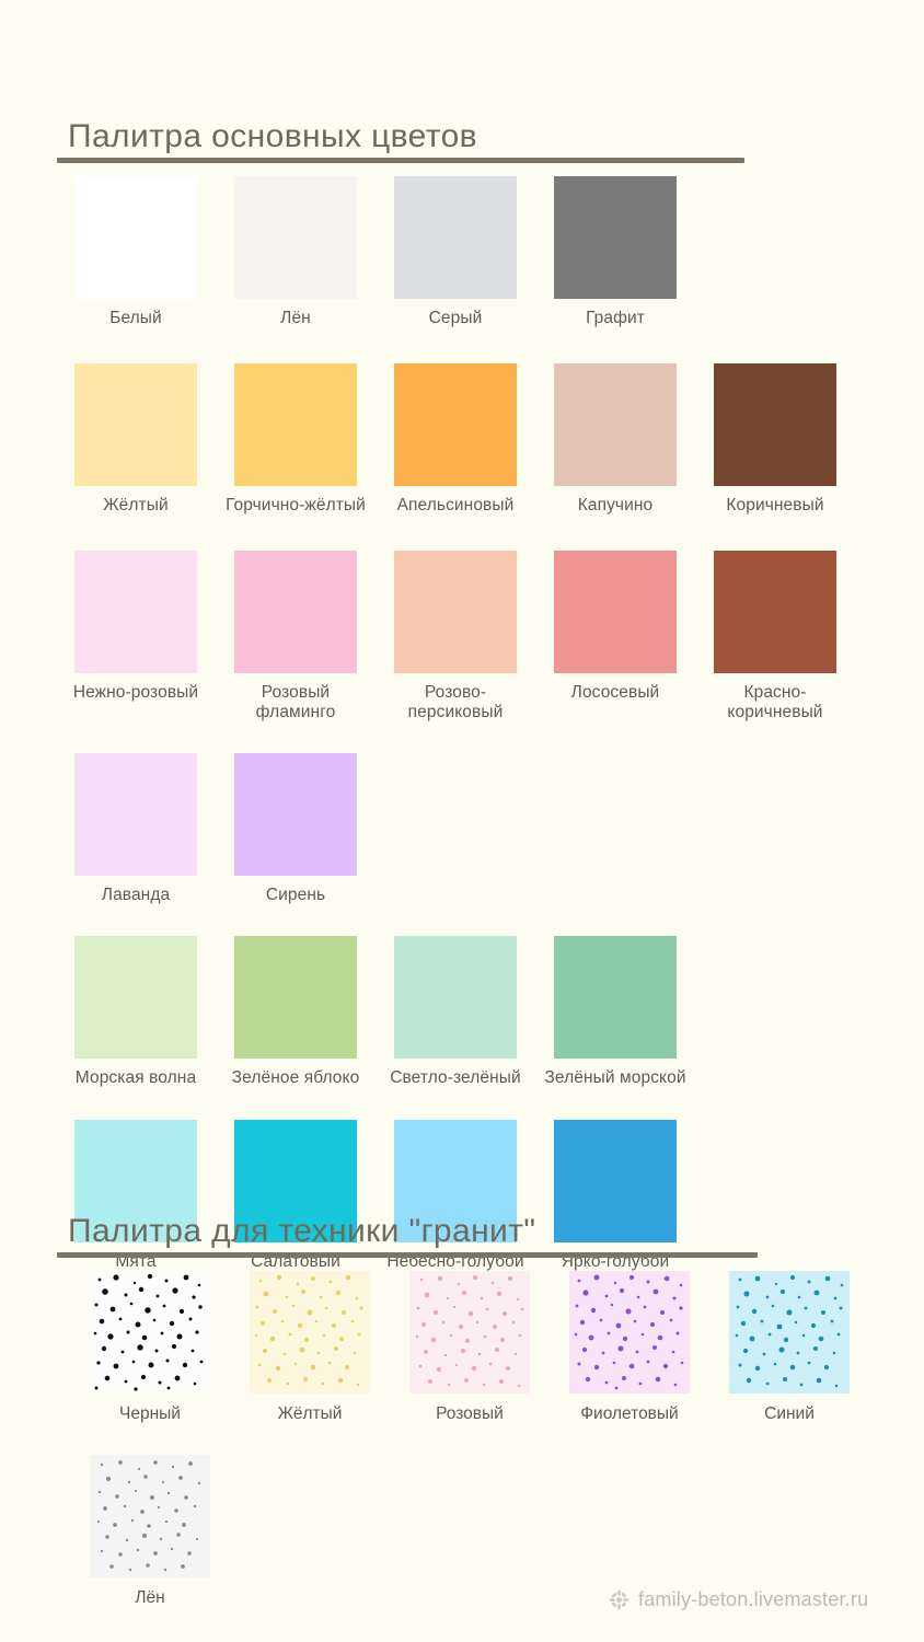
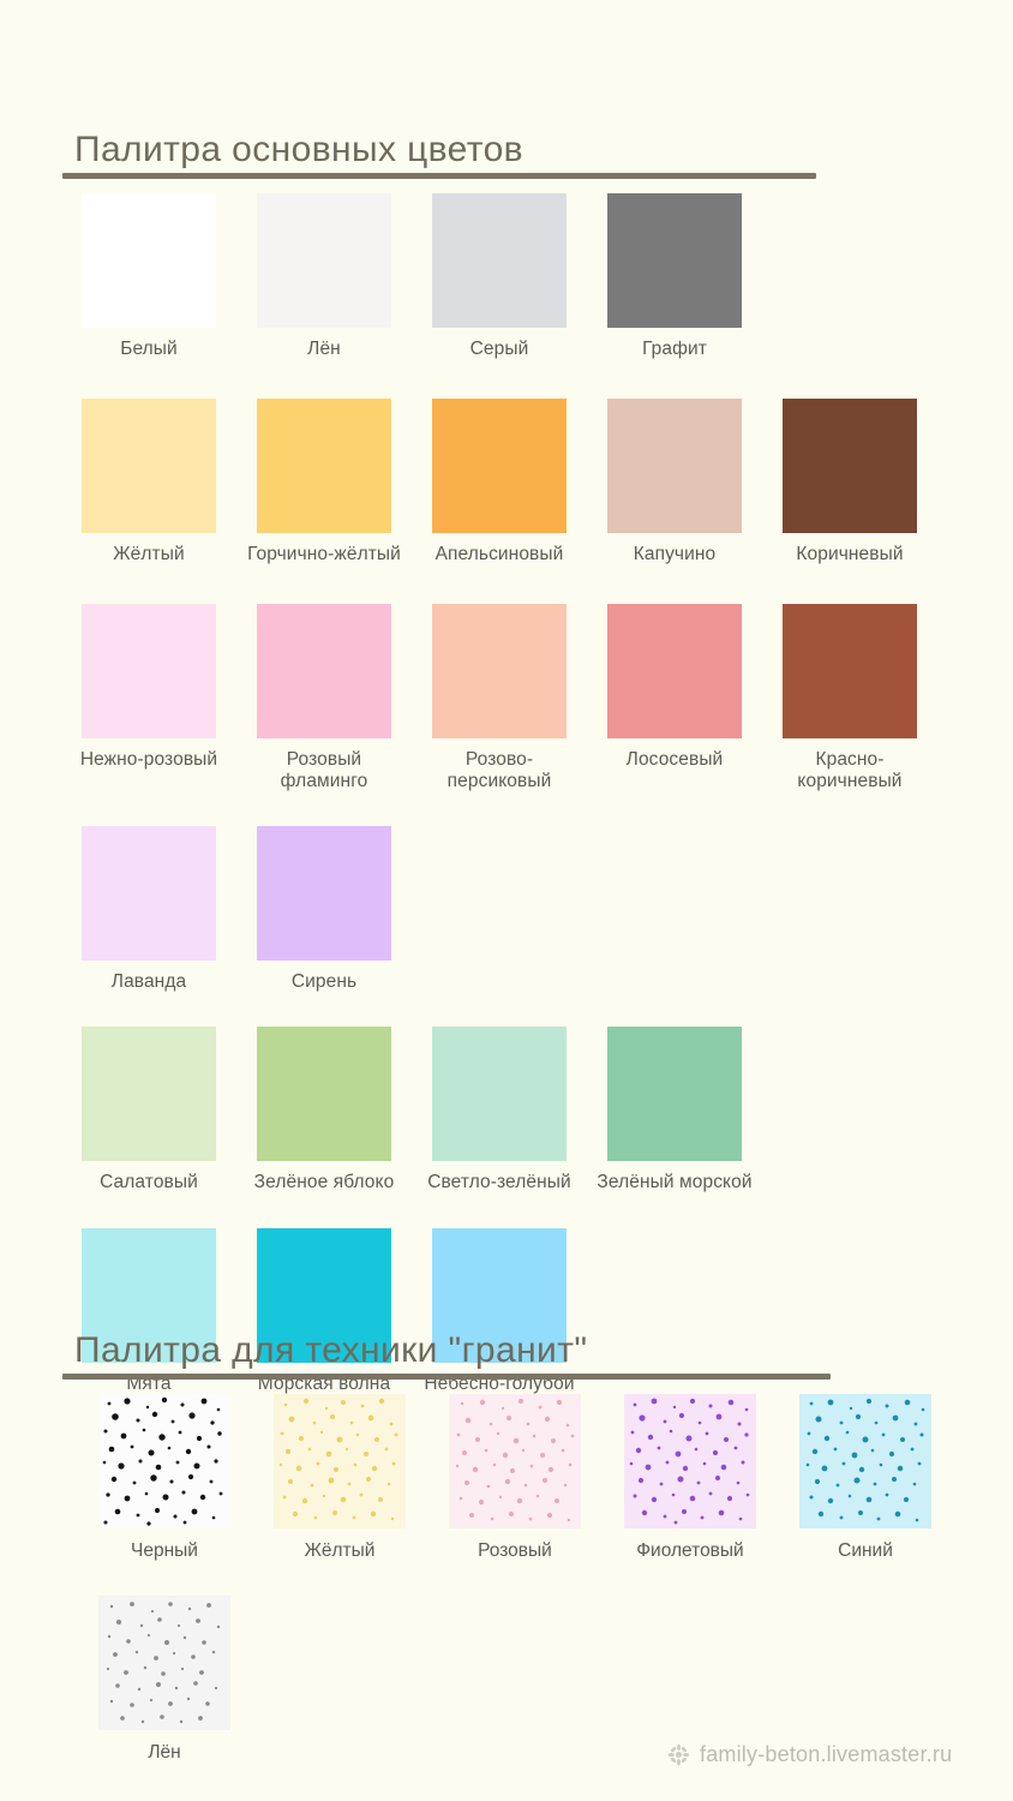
  Палитра основных цветов
  Белый
  Лён
  Серый
  Графит
  Жёлтый
  Горчично-жёлтый
  Апельсиновый
  Капучино
  Коричневый
  Нежно-розовый
  Розовый фламинго
  Розово-персиковый
  Лососевый
  Красно-коричневый
  Лаванда
  Сирень
- Морская волна
+ Салатовый
  Зелёное яблоко
  Светло-зелёный
  Зелёный морской
  Мята
- Салатовый
+ Морская волна
  Небесно-голубой
- Ярко-голубой
  Палитра для техники "гранит"
  Черный
  Жёлтый
  Розовый
  Фиолетовый
  Синий
  Лён
  family-beton.livemaster.ru
